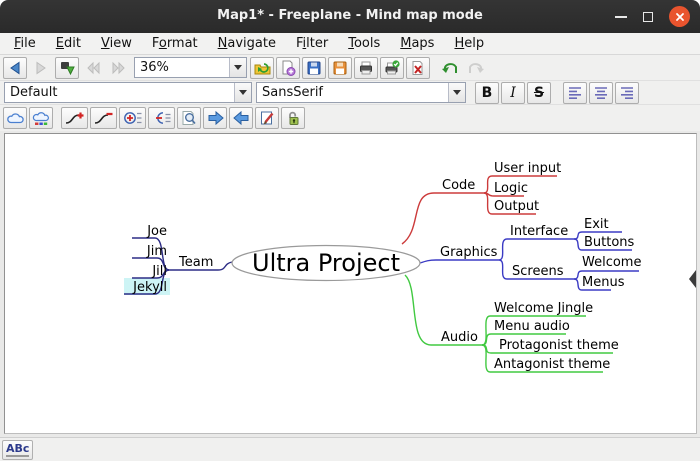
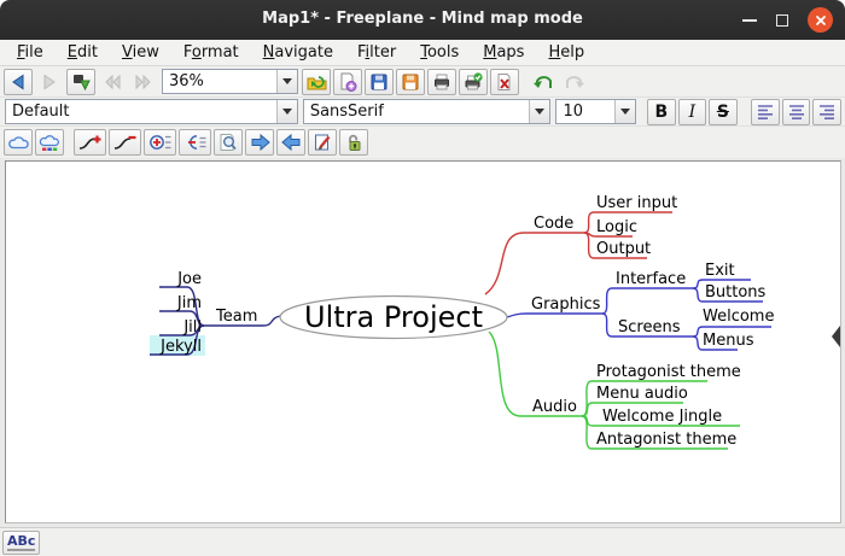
  Map1* - Freeplane - Mind map mode
  File
  Edit
  View
  Format
  Navigate
  Filter
  Tools
  Maps
  Help
  36%
  Default
  SansSerif
+ 10
  B
  I
  S
  Ultra Project
  Code
  User input
  Logic
  Output
  Graphics
  Interface
  Exit
  Buttons
  Screens
  Welcome
  Menus
  Audio
- Welcome Jingle
+ Protagonist theme
  Menu audio
- Protagonist theme
+ Welcome Jingle
  Antagonist theme
  Team
  Joe
  Jim
  Jill
  Jekyll
  ABc
